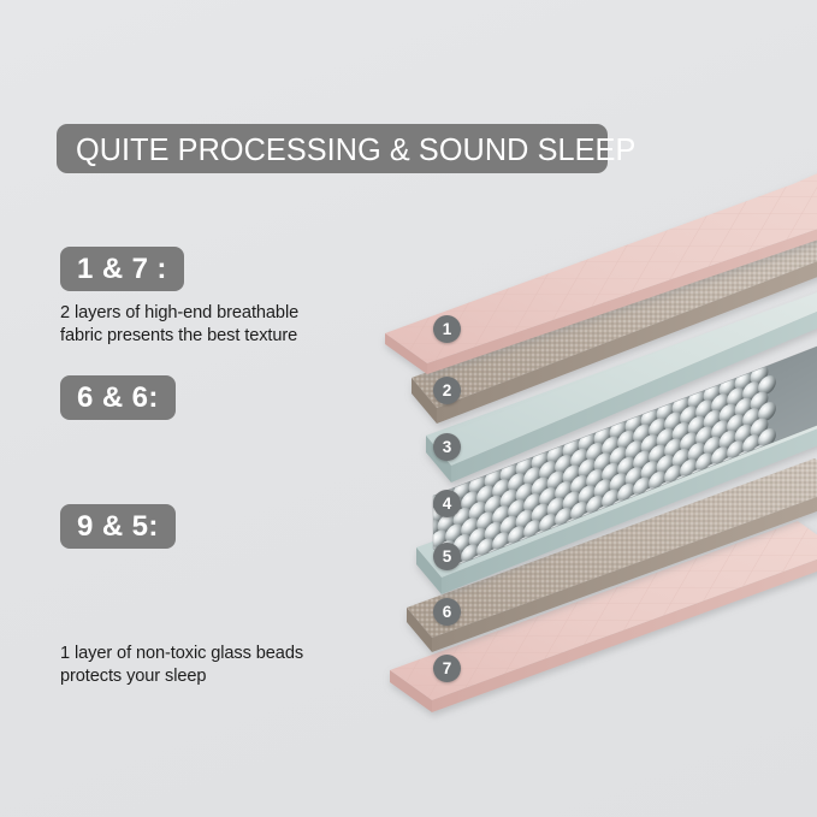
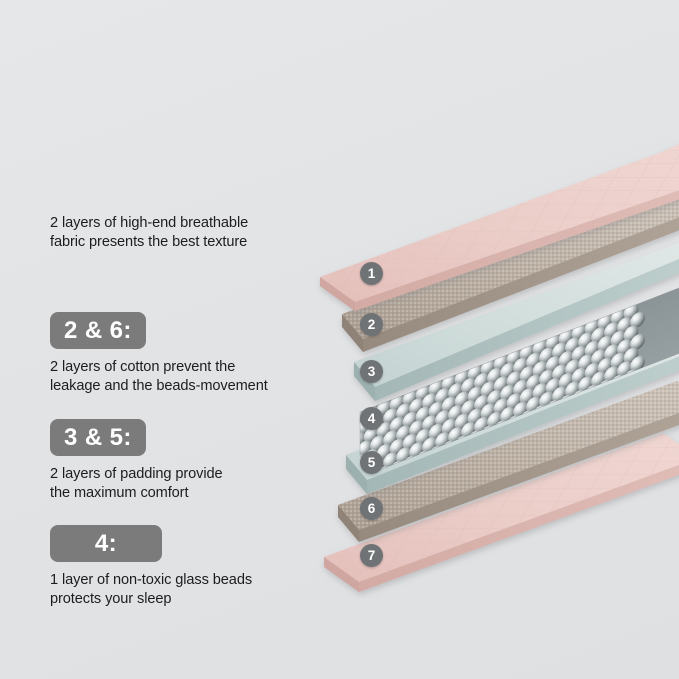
- QUITE PROCESSING & SOUND SLEEP
- 1 & 7 :
  2 layers of high-end breathable
  fabric presents the best texture
- 6 & 6:
+ 2 & 6:
+ 2 layers of cotton prevent the
+ leakage and the beads-movement
- 9 & 5:
+ 3 & 5:
+ 2 layers of padding provide
+ the maximum comfort
+ 4:
  1 layer of non-toxic glass beads
  protects your sleep
  1
  2
  3
  4
  5
  6
  7
